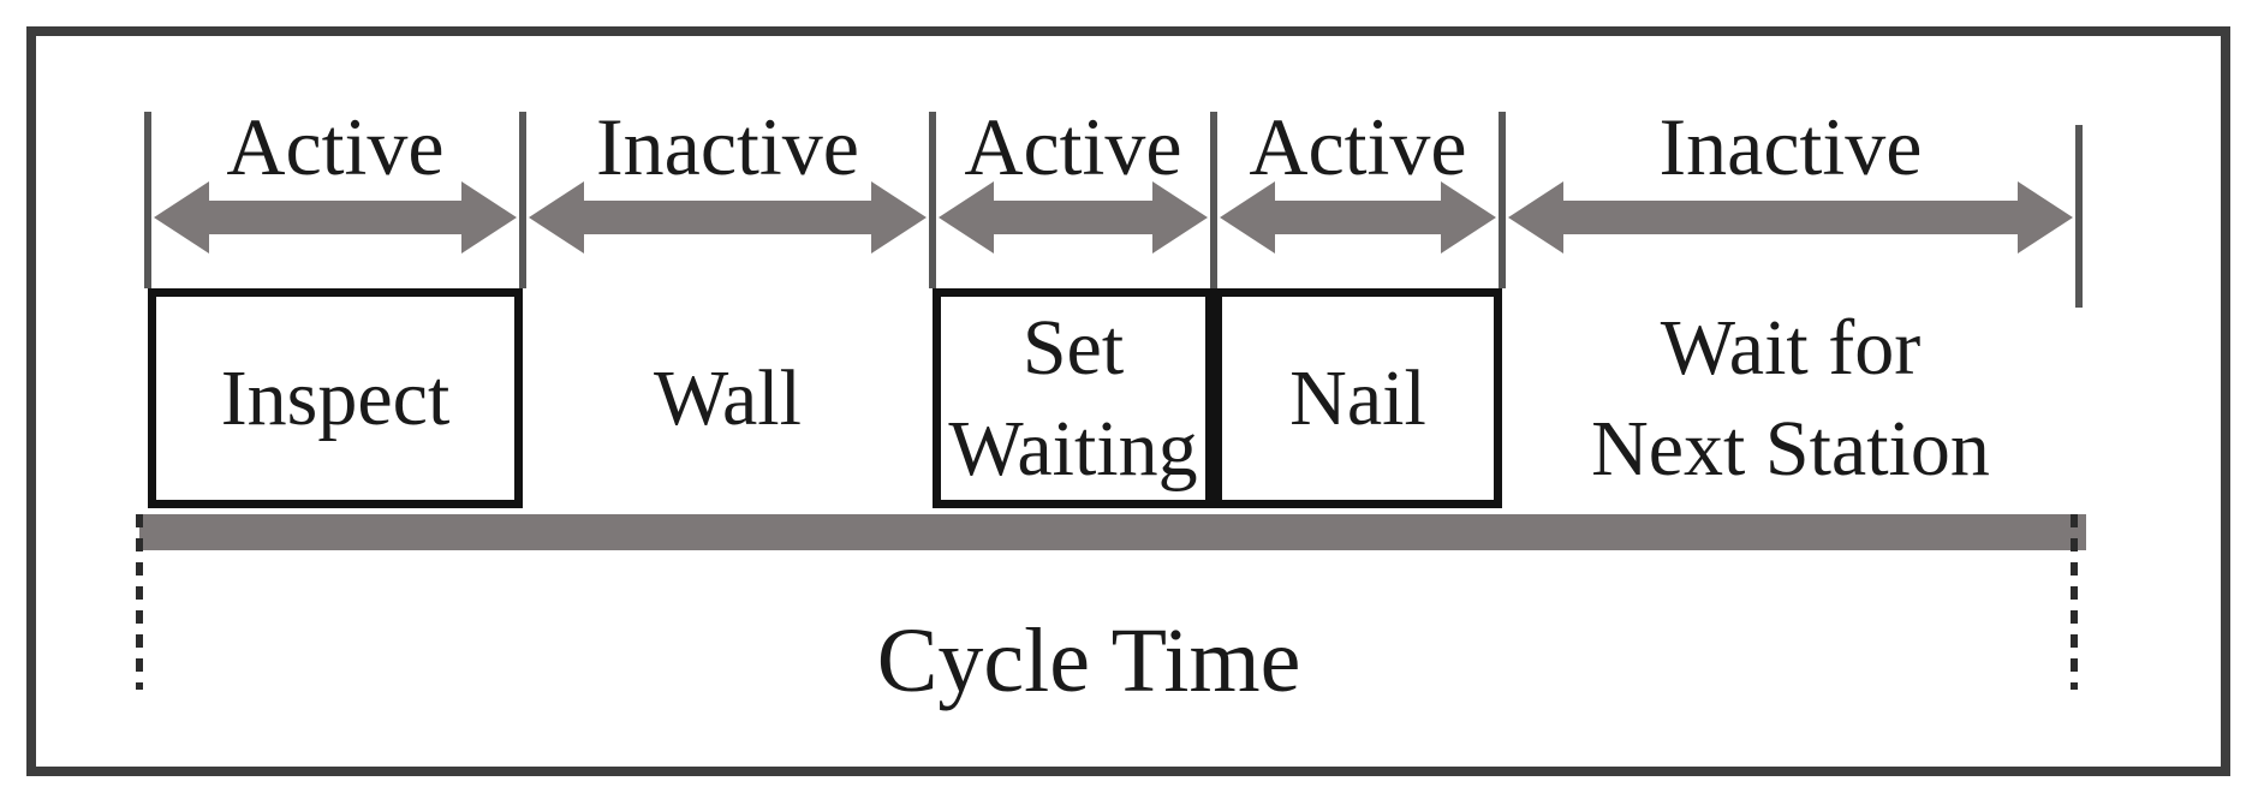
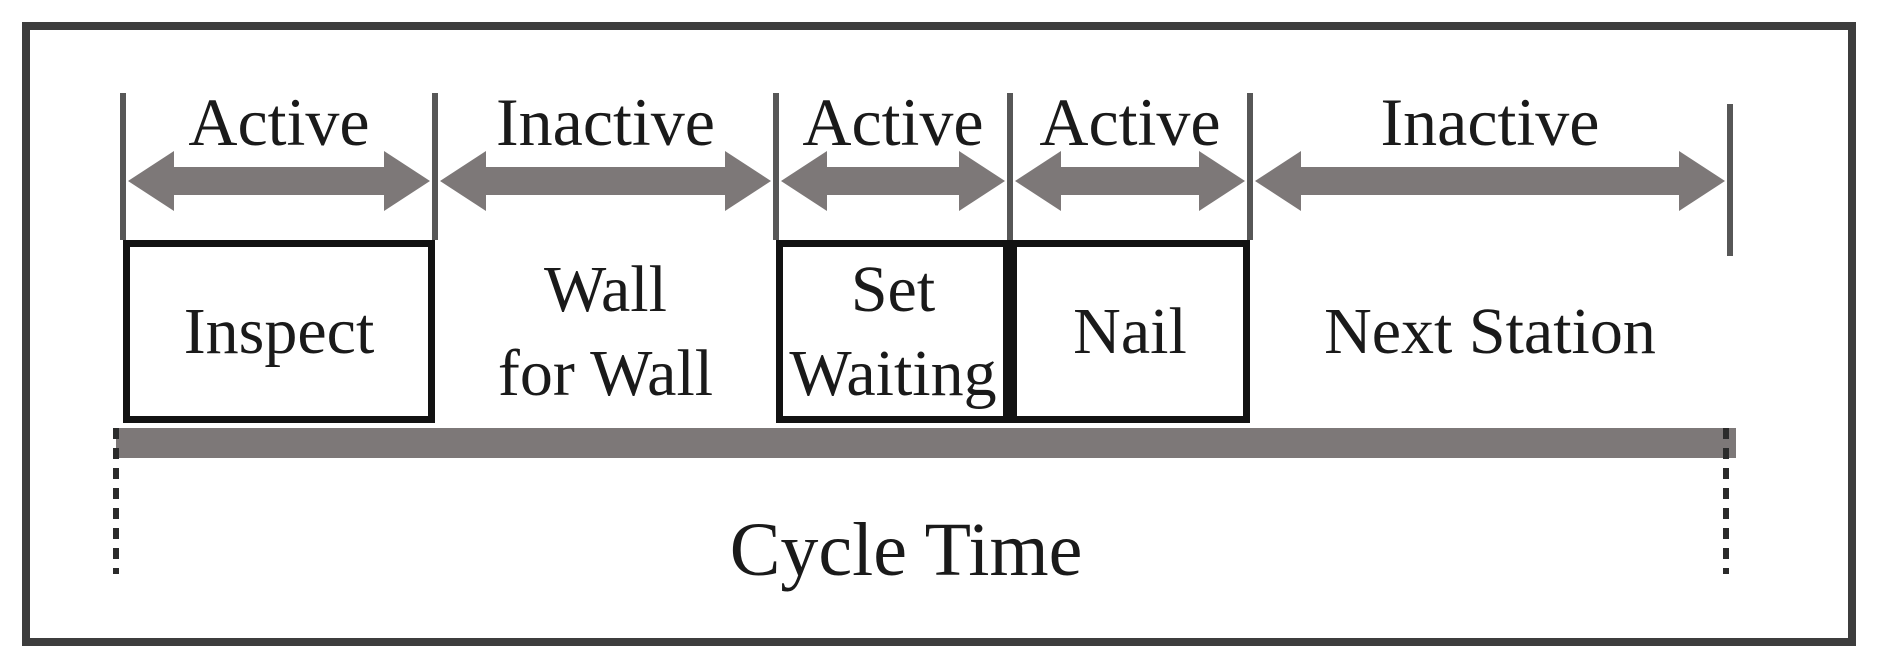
  Active
  Inspect
  Inactive
  Wall
+ for Wall
  Active
  Set
  Waiting
  Active
  Nail
  Inactive
- Wait for
  Next Station
  Cycle Time
